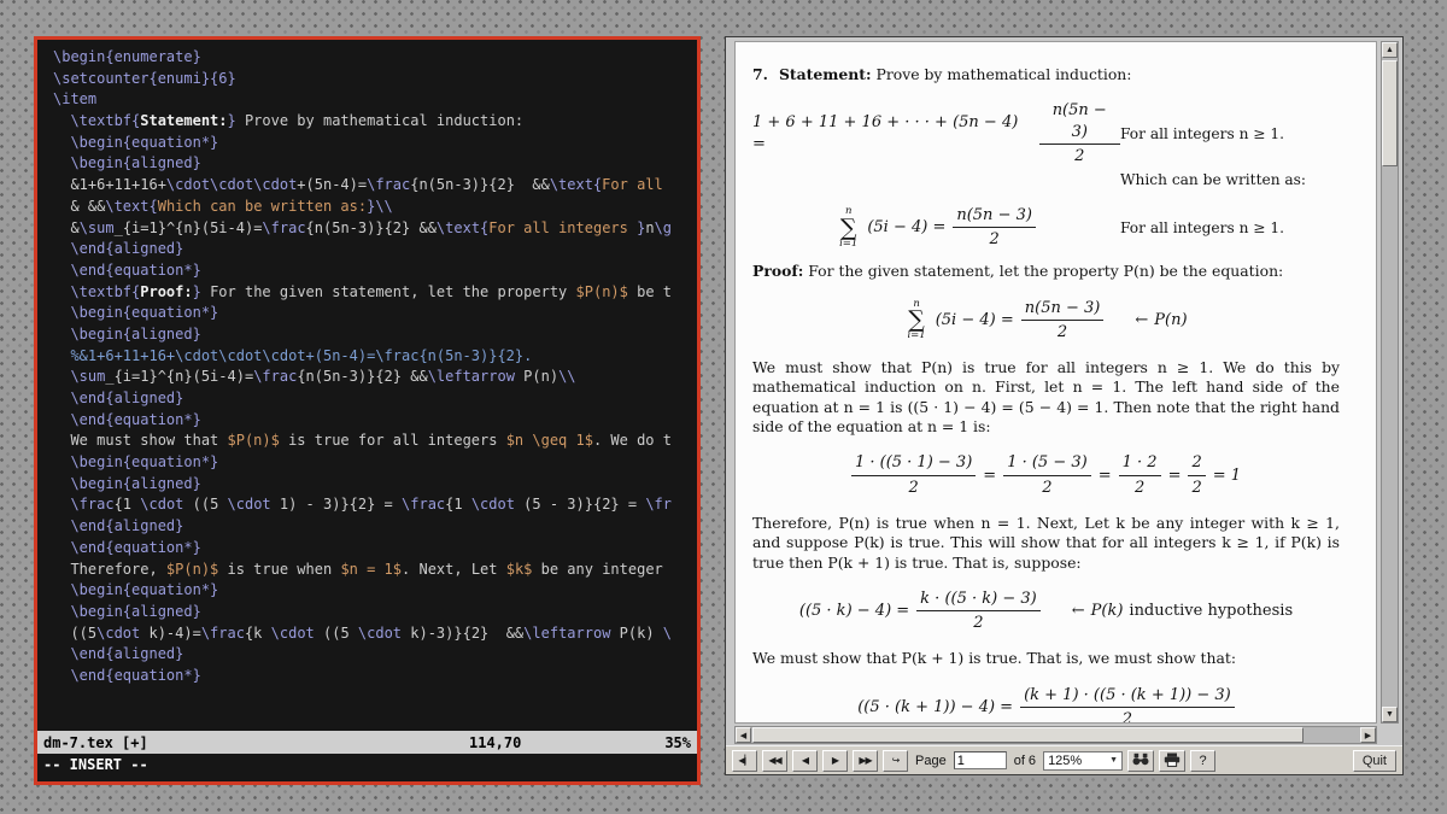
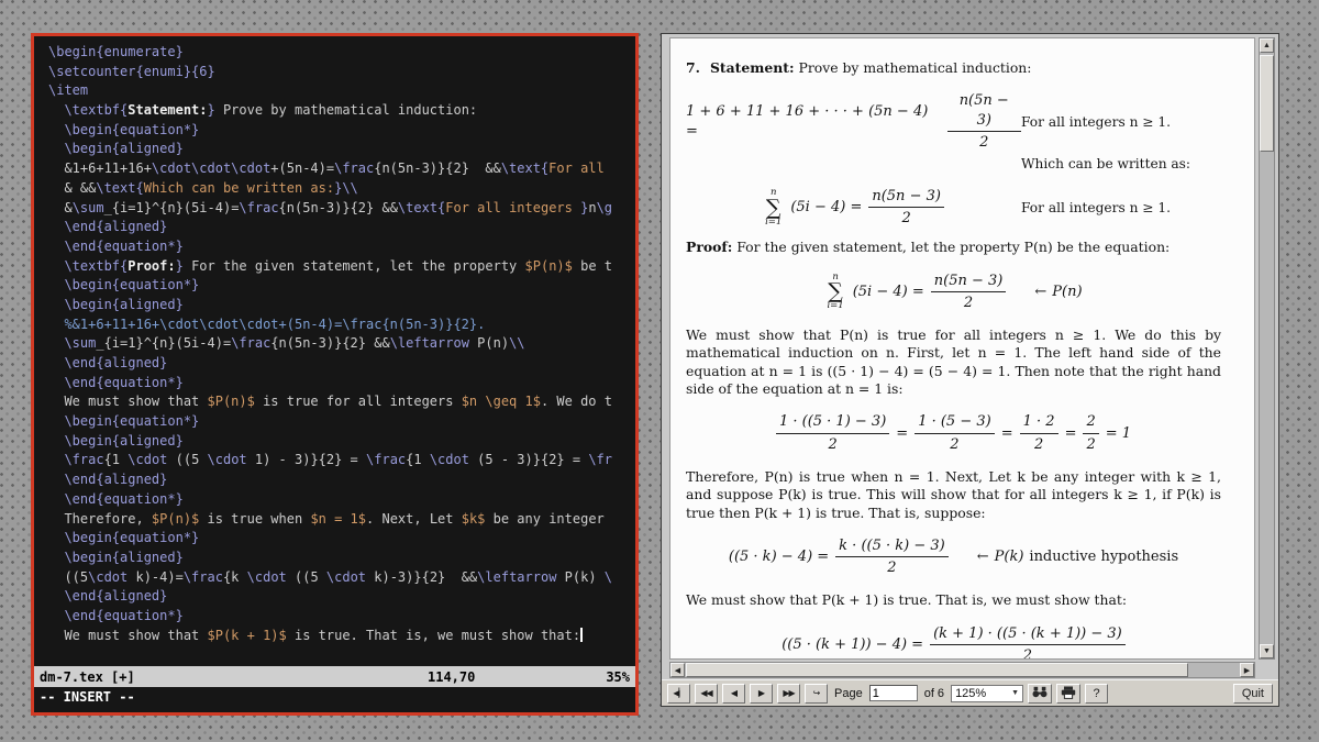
  \begin{enumerate}
  \setcounter{enumi}{6}
  \item
  \textbf{Statement:} Prove by mathematical induction:
  \begin{equation*}
  \begin{aligned}
  &1+6+11+16+\cdot\cdot\cdot+(5n-4)=\frac{n(5n-3)}{2} &&\text{For all
  & &&\text{Which can be written as:}\\
  &\sum_{i=1}^{n}(5i-4)=\frac{n(5n-3)}{2} &&\text{For all integers }n\g
  \end{aligned}
  \end{equation*}
  \textbf{Proof:} For the given statement, let the property $P(n)$ be t
  \begin{equation*}
  \begin{aligned}
  %&1+6+11+16+\cdot\cdot\cdot+(5n-4)=\frac{n(5n-3)}{2}.
  \sum_{i=1}^{n}(5i-4)=\frac{n(5n-3)}{2} &&\leftarrow P(n)\\
  \end{aligned}
  \end{equation*}
  We must show that $P(n)$ is true for all integers $n \geq 1$. We do t
  \begin{equation*}
  \begin{aligned}
  \frac{1 \cdot ((5 \cdot 1) - 3)}{2} = \frac{1 \cdot (5 - 3)}{2} = \fr
  \end{aligned}
  \end{equation*}
  Therefore, $P(n)$ is true when $n = 1$. Next, Let $k$ be any integer
  \begin{equation*}
  \begin{aligned}
  ((5\cdot k)-4)=\frac{k \cdot ((5 \cdot k)-3)}{2} &&\leftarrow P(k) \
  \end{aligned}
  \end{equation*}
+ We must show that $P(k + 1)$ is true. That is, we must show that:
  dm-7.tex [+]
  114,70
  35%
  -- INSERT --
  7.
  Statement: Prove by mathematical induction:
  1 + 6 + 11 + 16 + · · · + (5n − 4) =
  n(5n − 3)
  2
  For all integers n ≥ 1.
  Which can be written as:
  n
  ∑
  i=1
  (5i − 4) =
  n(5n − 3)
  2
  For all integers n ≥ 1.
  Proof: For the given statement, let the property P(n) be the equation:
  n
  ∑
  i=1
  (5i − 4) =
  n(5n − 3)
  2
  ←
  P(n)
  We must show that P(n) is true for all integers n ≥ 1. We do this by mathematical induction on n. First, let n = 1. The left hand side of the equation at n = 1 is ((5 · 1) − 4) = (5 − 4) = 1. Then note that the right hand side of the equation at n = 1 is:
  1 · ((5 · 1) − 3)
  2
  =
  1 · (5 − 3)
  2
  =
  1 · 2
  2
  =
  2
  2
  = 1
  Therefore, P(n) is true when n = 1. Next, Let k be any integer with k ≥ 1, and suppose P(k) is true. This will show that for all integers k ≥ 1, if P(k) is true then P(k + 1) is true. That is, suppose:
  ((5 · k) − 4) =
  k · ((5 · k) − 3)
  2
  ←
  P(k)
  inductive hypothesis
  We must show that P(k + 1) is true. That is, we must show that:
  ((5 · (k + 1)) − 4) =
  (k + 1) · ((5 · (k + 1)) − 3)
  2
  ◀▏
  ◀◀
  ◀
  ▶
  ▶▶
  ↪
  Page
  1
  of 6
  125%
  ?
  Quit
